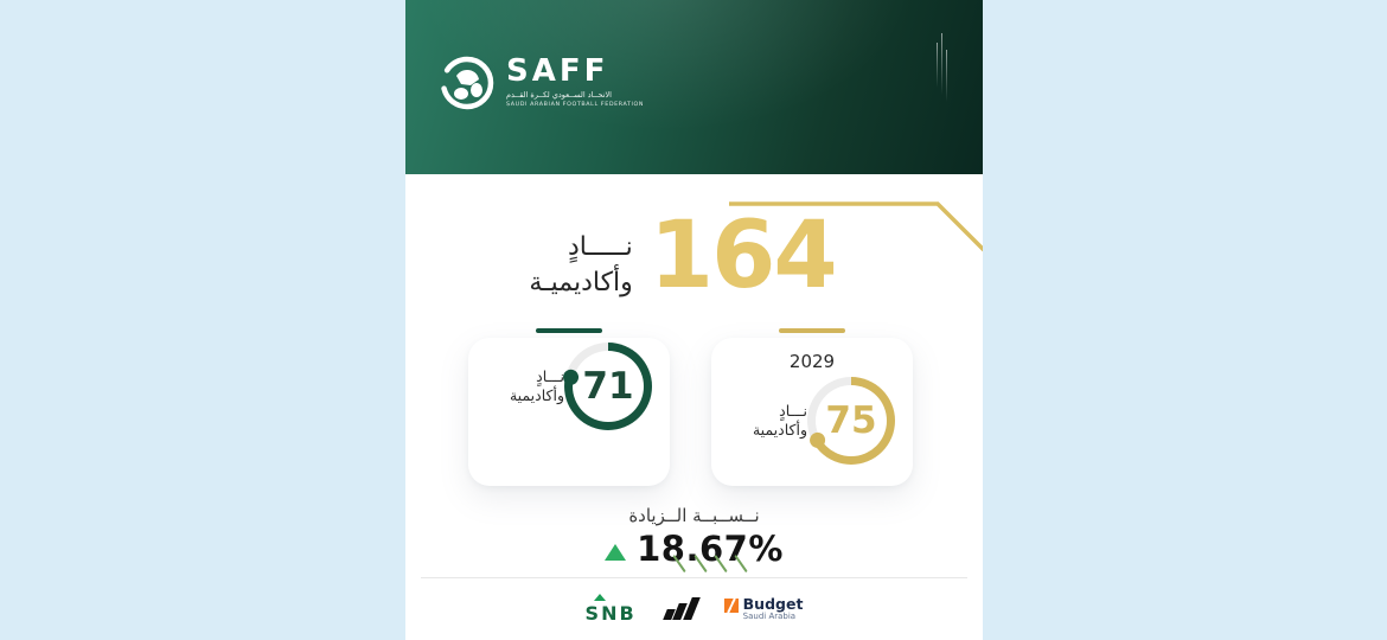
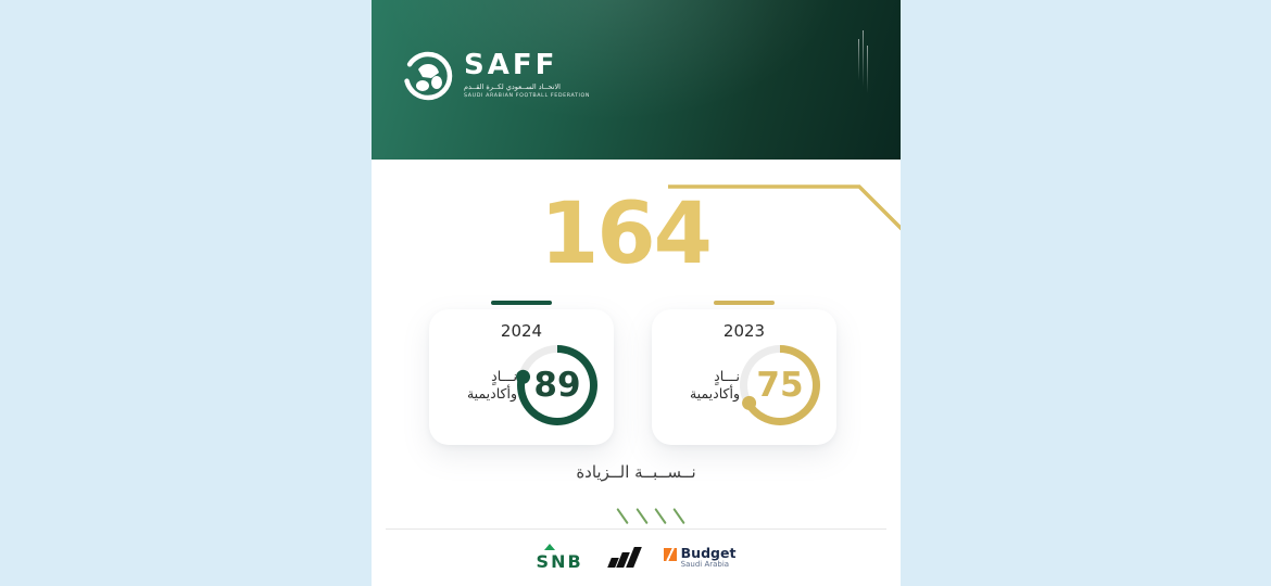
- نـــــادٍ
- وأكاديميـة
  164
+ 2024
  ـــادٍ
  وأكاديمية
- 71
+ 89
- 2029
+ 2023
  نـــادٍ
  وأكاديمية
  75
  نــســبــة الــزيادة
- 18.67%
  SNB
  Budget
  Saudi Arabia
